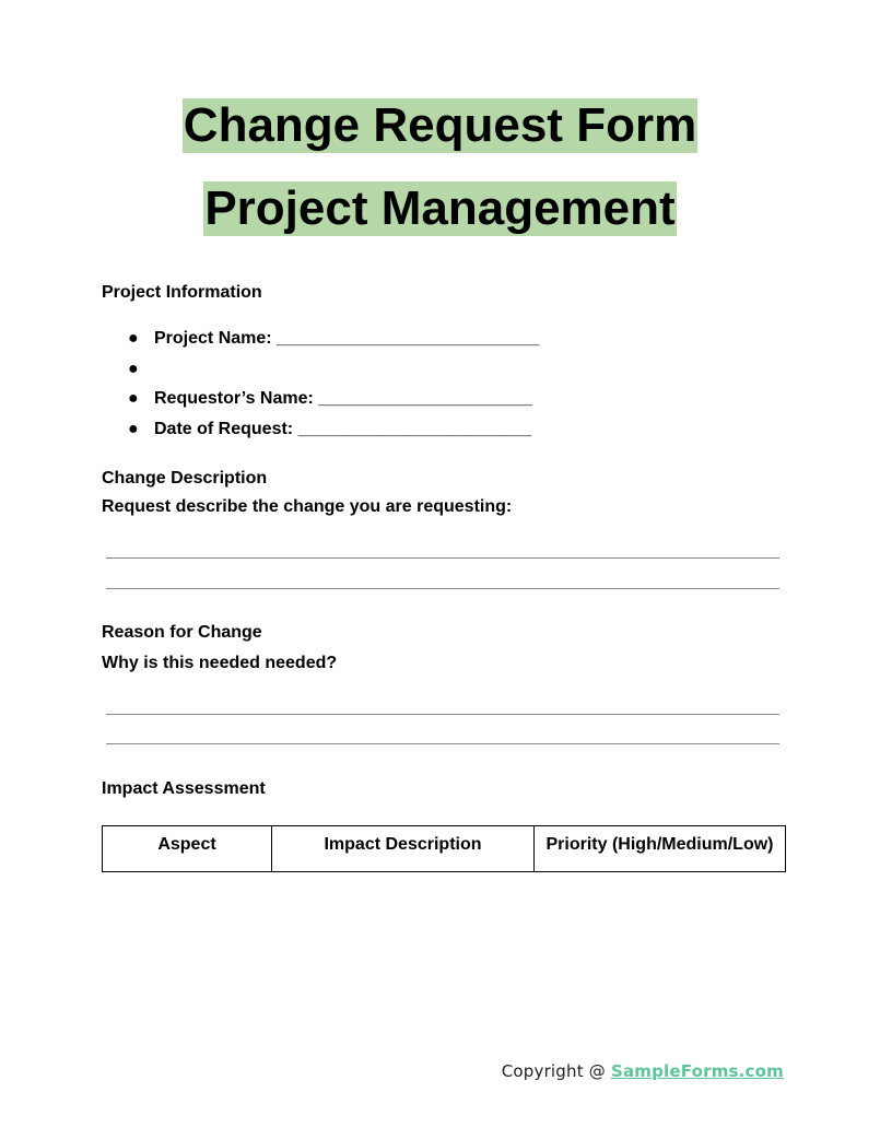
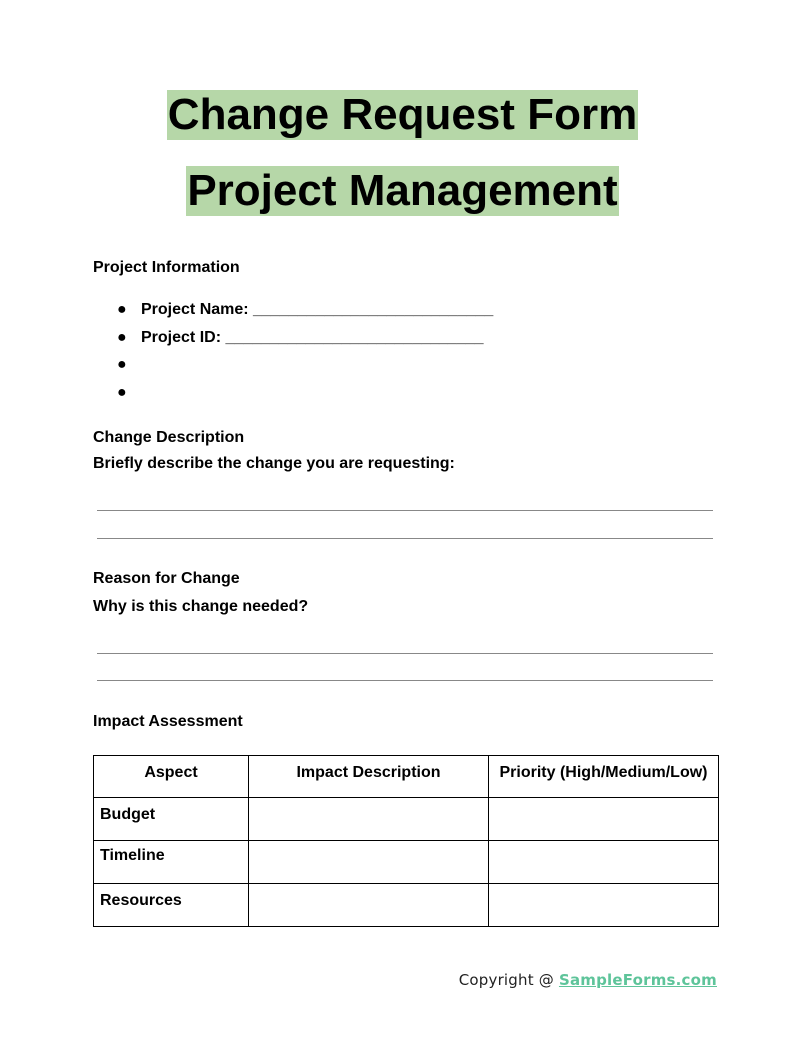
  Change Request Form
  Project Management
  Project Information
  ●
  Project Name: ___________________________
  ●
+ Project ID: _____________________________
  ●
- Requestor’s Name: ______________________
  ●
- Date of Request: ________________________
  Change Description
- Request describe the change you are requesting:
+ Briefly describe the change you are requesting:
  Reason for Change
- Why is this needed needed?
+ Why is this change needed?
  Impact Assessment
  Aspect	Impact Description	Priority (High/Medium/Low)
+ Budget
+ Timeline
+ Resources
  Copyright @ SampleForms.com
